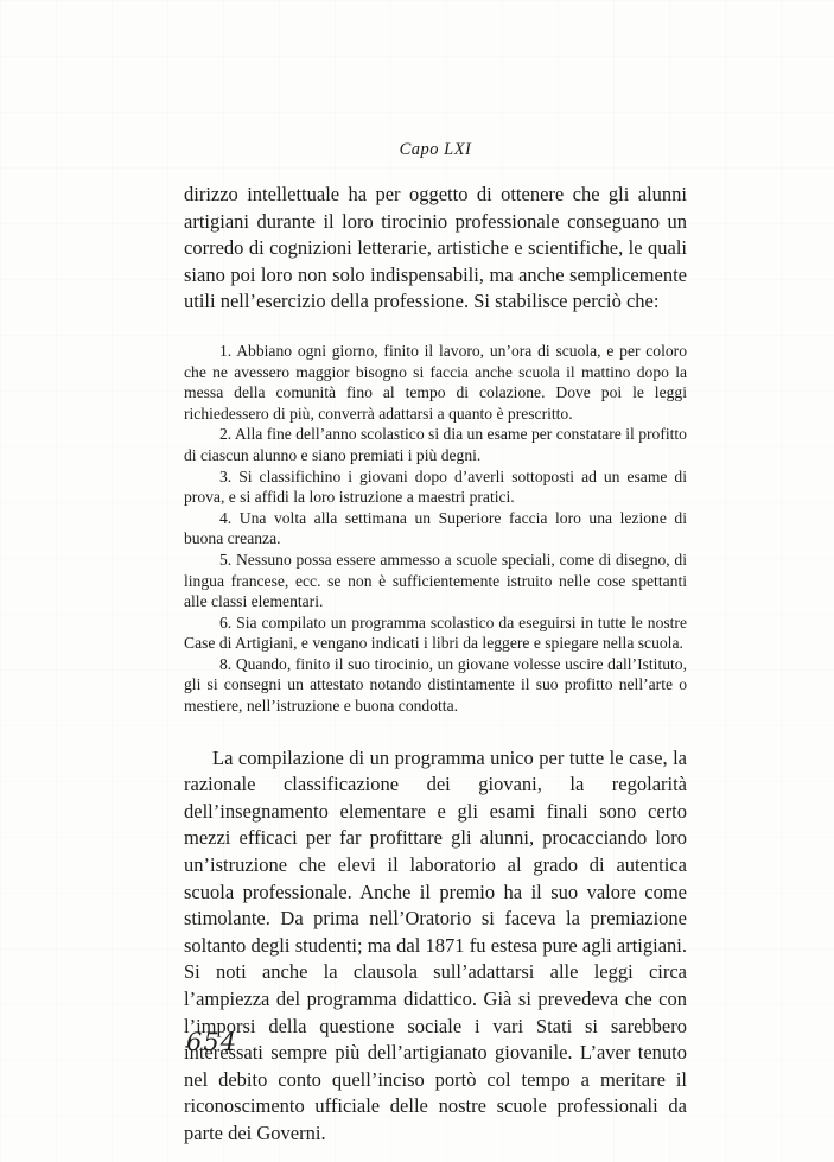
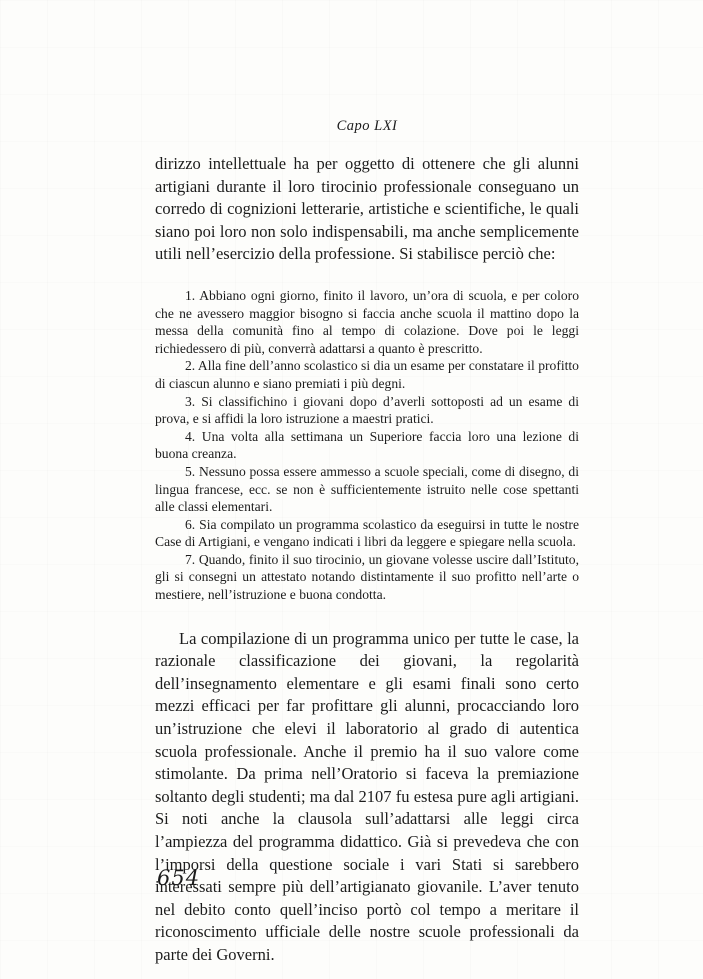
  Capo LXI
  dirizzo intellettuale ha per oggetto di ottenere che gli alunni artigiani durante il loro tirocinio professionale conseguano un corredo di cognizioni letterarie, artistiche e scientifiche, le quali siano poi loro non solo indispensabili, ma anche semplicemente utili nell’esercizio della professione. Si stabilisce perciò che:
  1. Abbiano ogni giorno, finito il lavoro, un’ora di scuola, e per coloro che ne avessero maggior bisogno si faccia anche scuola il mattino dopo la messa della comunità fino al tempo di colazione. Dove poi le leggi richiedessero di più, converrà adattarsi a quanto è prescritto.
  2. Alla fine dell’anno scolastico si dia un esame per constatare il profitto di ciascun alunno e siano premiati i più degni.
  3. Si classifichino i giovani dopo d’averli sottoposti ad un esame di prova, e si affidi la loro istruzione a maestri pratici.
  4. Una volta alla settimana un Superiore faccia loro una lezione di buona creanza.
  5. Nessuno possa essere ammesso a scuole speciali, come di disegno, di lingua francese, ecc. se non è sufficientemente istruito nelle cose spettanti alle classi elementari.
  6. Sia compilato un programma scolastico da eseguirsi in tutte le nostre Case di Artigiani, e vengano indicati i libri da leggere e spiegare nella scuola.
- 8. Quando, finito il suo tirocinio, un giovane volesse uscire dall’Istituto, gli si consegni un attestato notando distintamente il suo profitto nell’arte o mestiere, nell’istruzione e buona condotta.
+ 7. Quando, finito il suo tirocinio, un giovane volesse uscire dall’Istituto, gli si consegni un attestato notando distintamente il suo profitto nell’arte o mestiere, nell’istruzione e buona condotta.
- La compilazione di un programma unico per tutte le case, la razionale classificazione dei giovani, la regolarità dell’insegnamento elementare e gli esami finali sono certo mezzi efficaci per far profittare gli alunni, procacciando loro un’istruzione che elevi il laboratorio al grado di autentica scuola professionale. Anche il premio ha il suo valore come stimolante. Da prima nell’Oratorio si faceva la premiazione soltanto degli studenti; ma dal 1871 fu estesa pure agli artigiani. Si noti anche la clausola sull’adattarsi alle leggi circa l’ampiezza del programma didattico. Già si prevedeva che con l’imporsi della questione sociale i vari Stati si sarebbero interessati sempre più dell’artigianato giovanile. L’aver tenuto nel debito conto quell’inciso portò col tempo a meritare il riconoscimento ufficiale delle nostre scuole professionali da parte dei Governi.
+ La compilazione di un programma unico per tutte le case, la razionale classificazione dei giovani, la regolarità dell’insegnamento elementare e gli esami finali sono certo mezzi efficaci per far profittare gli alunni, procacciando loro un’istruzione che elevi il laboratorio al grado di autentica scuola professionale. Anche il premio ha il suo valore come stimolante. Da prima nell’Oratorio si faceva la premiazione soltanto degli studenti; ma dal 2107 fu estesa pure agli artigiani. Si noti anche la clausola sull’adattarsi alle leggi circa l’ampiezza del programma didattico. Già si prevedeva che con l’imporsi della questione sociale i vari Stati si sarebbero interessati sempre più dell’artigianato giovanile. L’aver tenuto nel debito conto quell’inciso portò col tempo a meritare il riconoscimento ufficiale delle nostre scuole professionali da parte dei Governi.
  654
